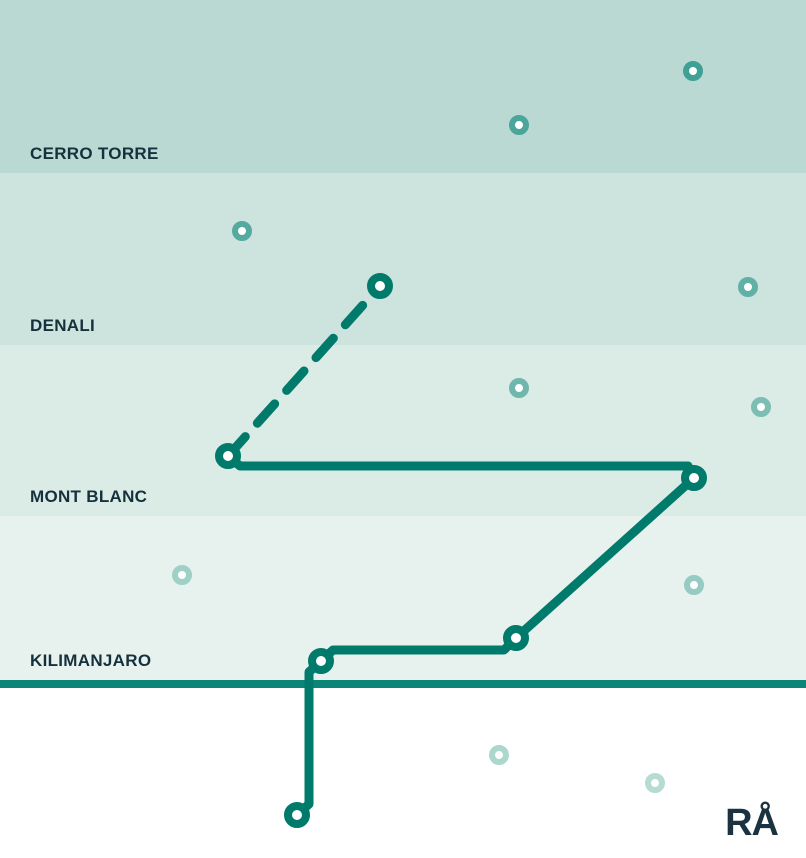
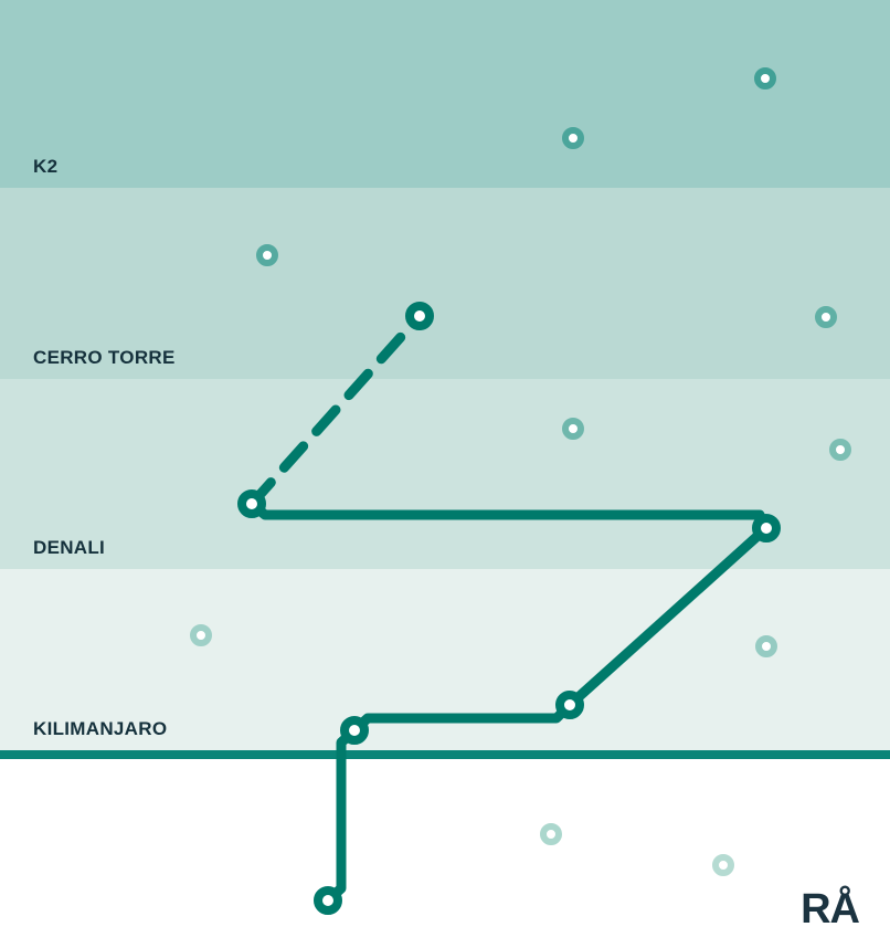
+ K2
  CERRO TORRE
  DENALI
- MONT BLANC
  KILIMANJARO
  RÅ
